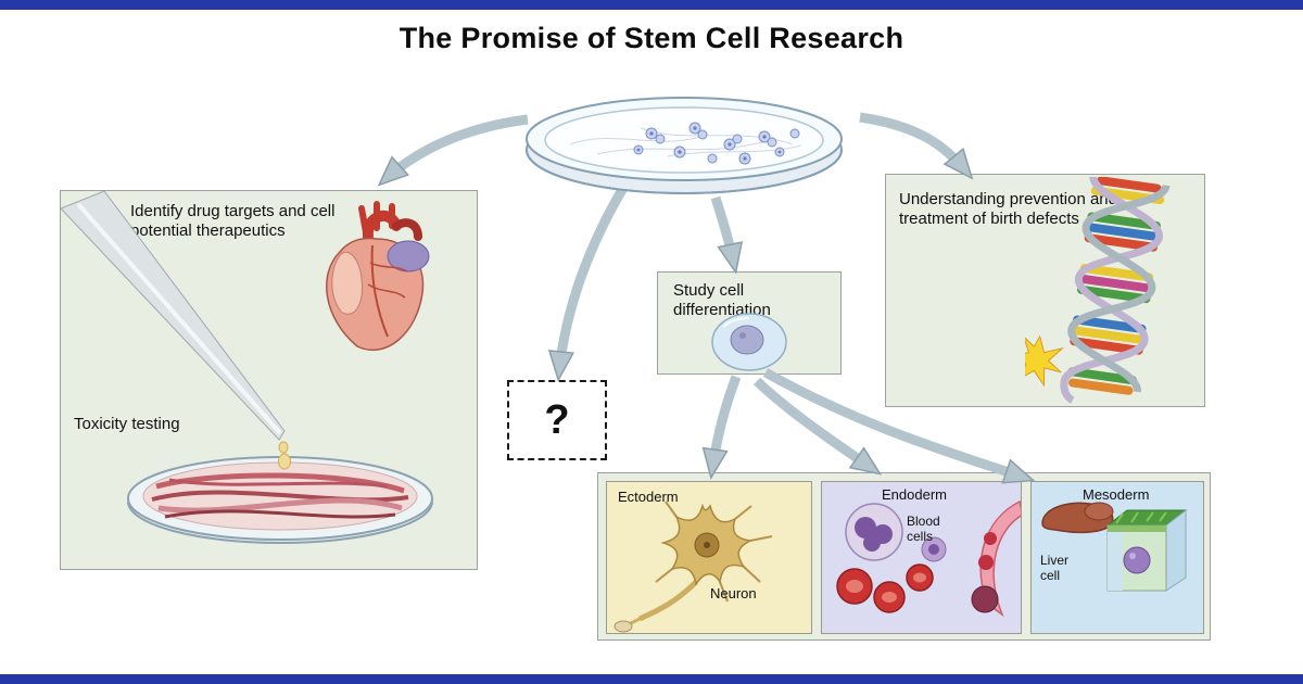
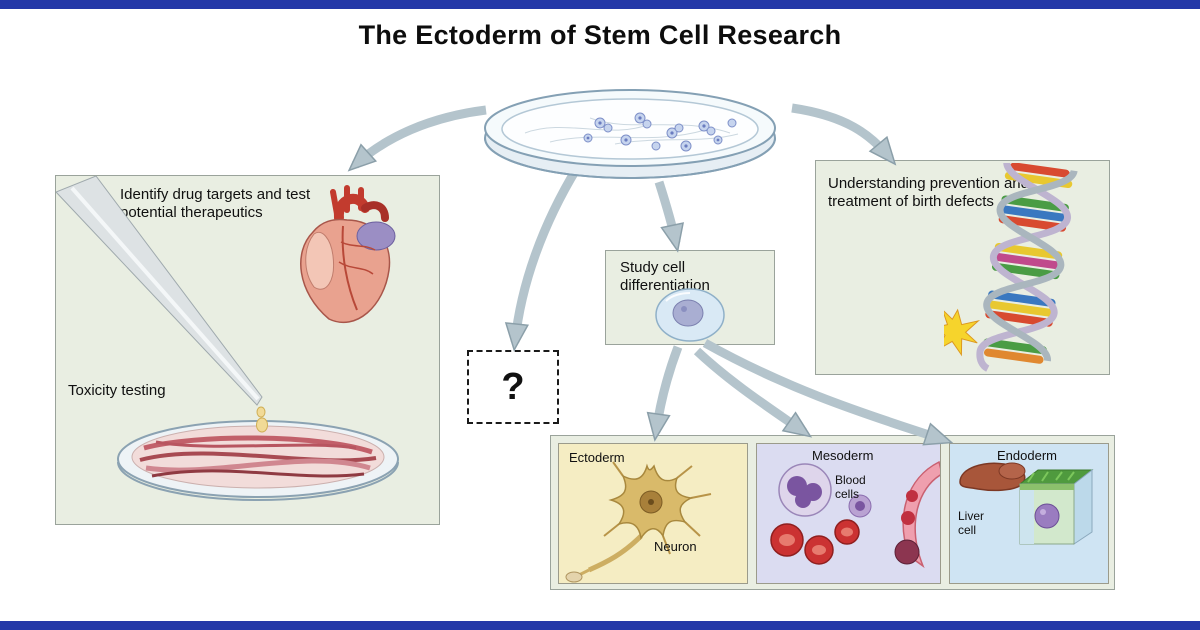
- The Promise of Stem Cell Research
+ The Ectoderm of Stem Cell Research
- Identify drug targets and cell potential therapeutics
+ Identify drug targets and test potential therapeutics
  Toxicity testing
  Understanding prevention an treatment of birth defects
  Study cell differentiation
  ?
  Ectoderm
  Neuron
- Endoderm
+ Mesoderm
  Blood cells
- Mesoderm
+ Endoderm
  Liver cell
